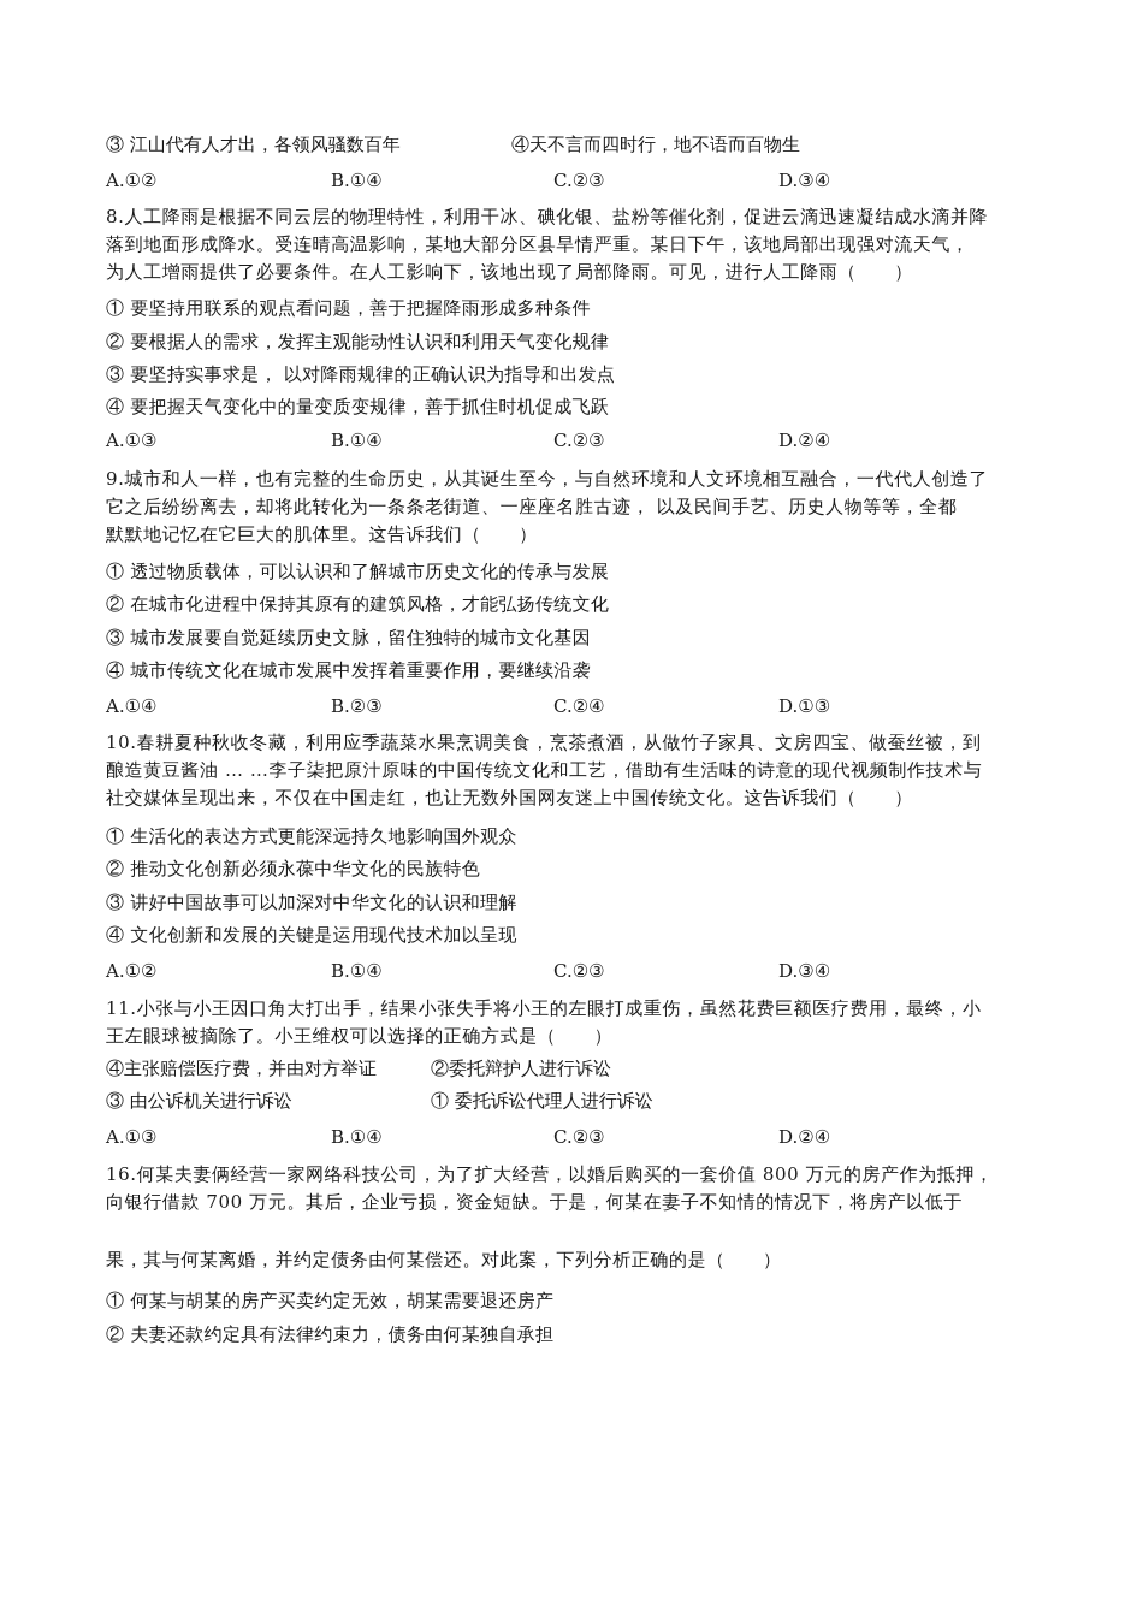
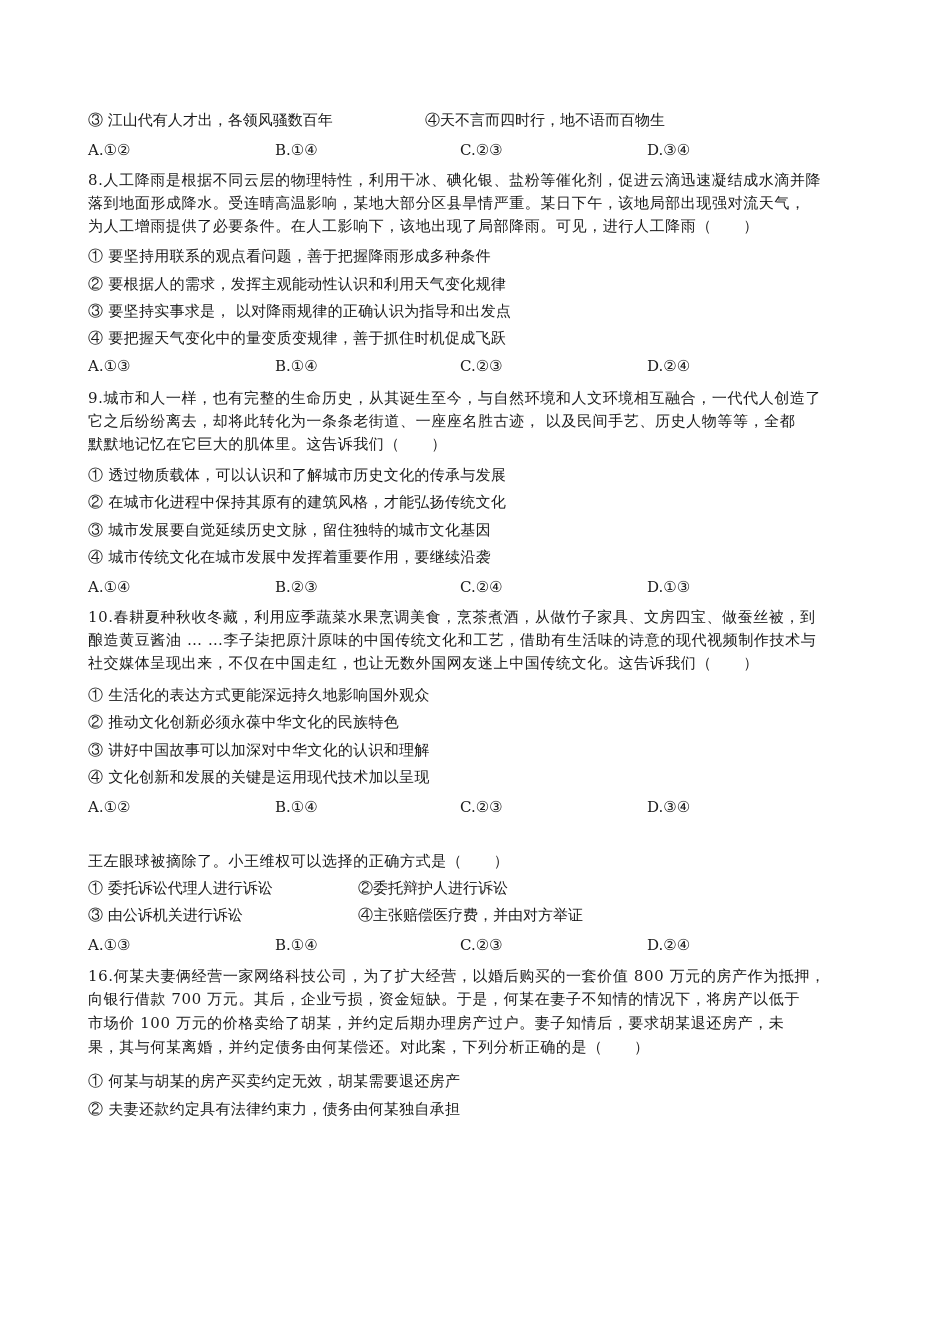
  ③ 江山代有人才出，各领风骚数百年
  ④天不言而四时行，地不语而百物生
  A.①②
  B.①④
  C.②③
  D.③④
  8.人工降雨是根据不同云层的物理特性，利用干冰、碘化银、盐粉等催化剂，促进云滴迅速凝结成水滴并降
  落到地面形成降水。受连晴高温影响，某地大部分区县旱情严重。某日下午，该地局部出现强对流天气，
  为人工增雨提供了必要条件。在人工影响下，该地出现了局部降雨。可见，进行人工降雨（ ）
  ① 要坚持用联系的观点看问题，善于把握降雨形成多种条件
  ② 要根据人的需求，发挥主观能动性认识和利用天气变化规律
  ③ 要坚持实事求是， 以对降雨规律的正确认识为指导和出发点
  ④ 要把握天气变化中的量变质变规律，善于抓住时机促成飞跃
  A.①③
  B.①④
  C.②③
  D.②④
  9.城市和人一样，也有完整的生命历史，从其诞生至今，与自然环境和人文环境相互融合，一代代人创造了
  它之后纷纷离去，却将此转化为一条条老街道、一座座名胜古迹， 以及民间手艺、历史人物等等，全都
  默默地记忆在它巨大的肌体里。这告诉我们（ ）
  ① 透过物质载体，可以认识和了解城市历史文化的传承与发展
  ② 在城市化进程中保持其原有的建筑风格，才能弘扬传统文化
  ③ 城市发展要自觉延续历史文脉，留住独特的城市文化基因
  ④ 城市传统文化在城市发展中发挥着重要作用，要继续沿袭
  A.①④
  B.②③
  C.②④
  D.①③
  10.春耕夏种秋收冬藏，利用应季蔬菜水果烹调美食，烹茶煮酒，从做竹子家具、文房四宝、做蚕丝被，到
  酿造黄豆酱油 … …李子柒把原汁原味的中国传统文化和工艺，借助有生活味的诗意的现代视频制作技术与
  社交媒体呈现出来，不仅在中国走红，也让无数外国网友迷上中国传统文化。这告诉我们（ ）
  ① 生活化的表达方式更能深远持久地影响国外观众
  ② 推动文化创新必须永葆中华文化的民族特色
  ③ 讲好中国故事可以加深对中华文化的认识和理解
  ④ 文化创新和发展的关键是运用现代技术加以呈现
  A.①②
  B.①④
  C.②③
  D.③④
- 11.小张与小王因口角大打出手，结果小张失手将小王的左眼打成重伤，虽然花费巨额医疗费用，最终，小
  王左眼球被摘除了。小王维权可以选择的正确方式是（ ）
- ④主张赔偿医疗费，并由对方举证
+ ① 委托诉讼代理人进行诉讼
  ②委托辩护人进行诉讼
  ③ 由公诉机关进行诉讼
- ① 委托诉讼代理人进行诉讼
+ ④主张赔偿医疗费，并由对方举证
  A.①③
  B.①④
  C.②③
  D.②④
  16.何某夫妻俩经营一家网络科技公司，为了扩大经营，以婚后购买的一套价值 800 万元的房产作为抵押，
  向银行借款 700 万元。其后，企业亏损，资金短缺。于是，何某在妻子不知情的情况下，将房产以低于
+ 市场价 100 万元的价格卖给了胡某，并约定后期办理房产过户。妻子知情后，要求胡某退还房产，未
  果，其与何某离婚，并约定债务由何某偿还。对此案，下列分析正确的是（ ）
  ① 何某与胡某的房产买卖约定无效，胡某需要退还房产
  ② 夫妻还款约定具有法律约束力，债务由何某独自承担
